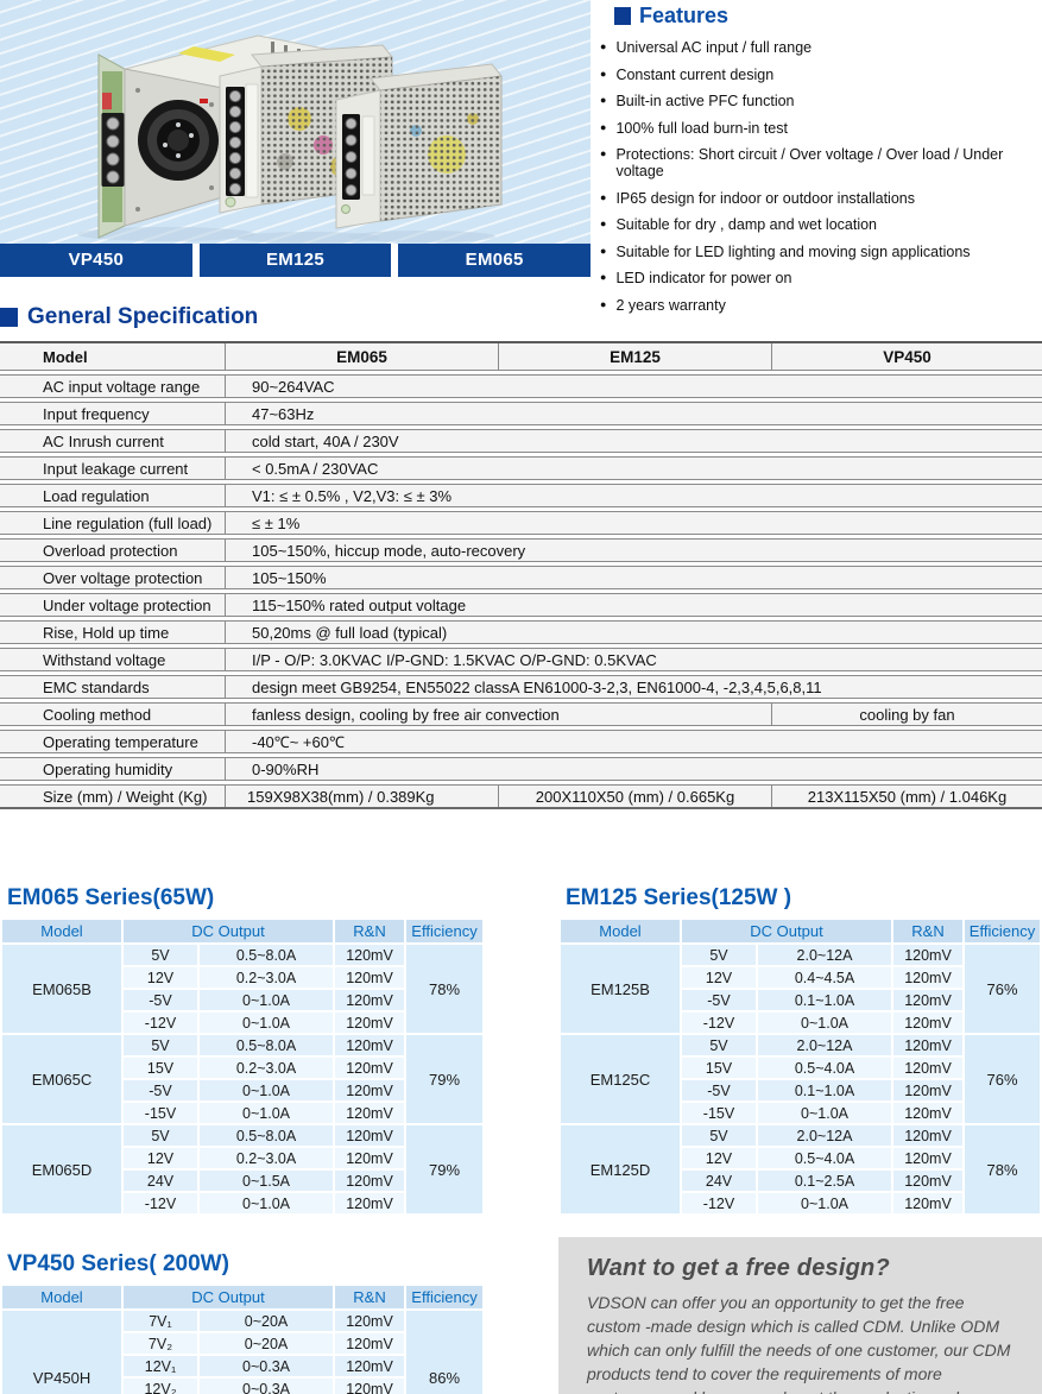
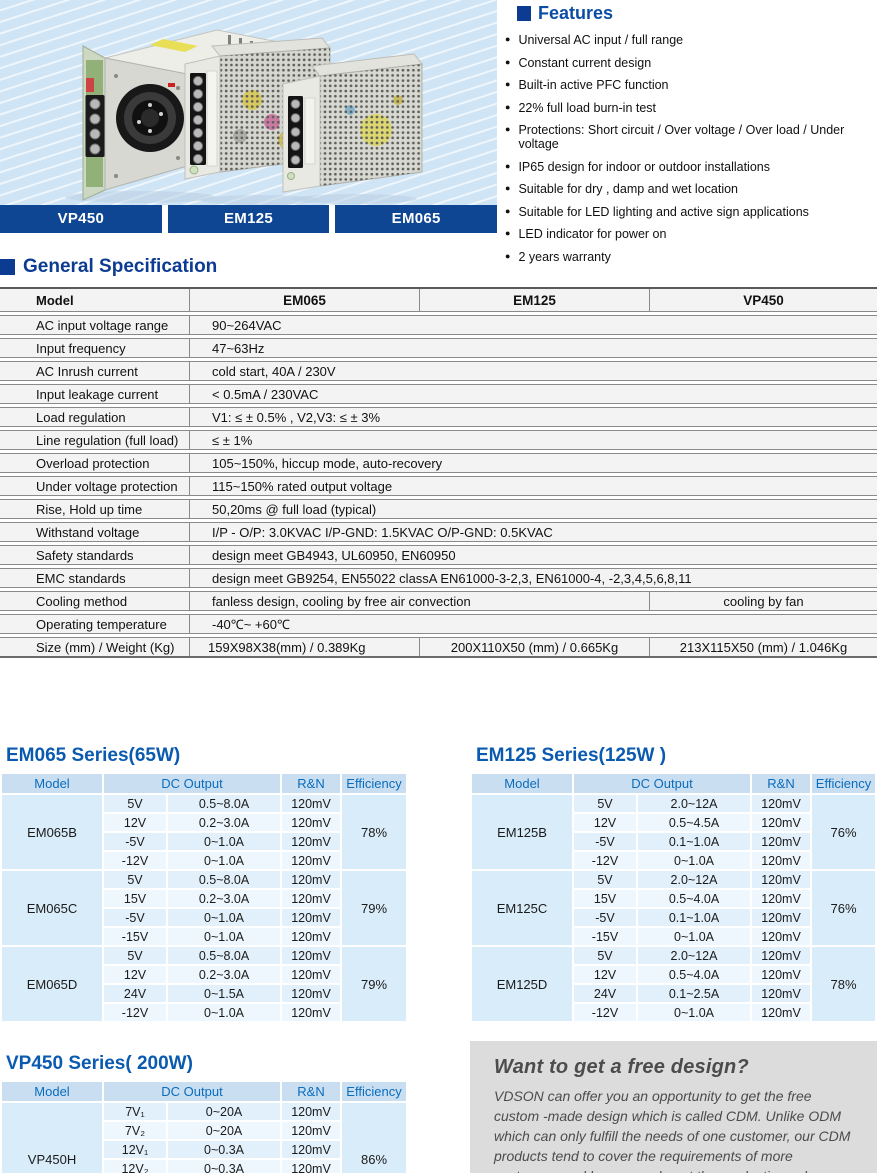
  VP450
  EM125
  EM065
  Features
  ●
  Universal AC input / full range
  ●
  Constant current design
  ●
  Built-in active PFC function
  ●
- 100% full load burn-in test
+ 22% full load burn-in test
  ●
  Protections: Short circuit / Over voltage / Over load / Under voltage
  ●
  IP65 design for indoor or outdoor installations
  ●
  Suitable for dry , damp and wet location
  ●
- Suitable for LED lighting and moving sign applications
+ Suitable for LED lighting and active sign applications
  ●
  LED indicator for power on
  ●
  2 years warranty
  General Specification
  Model
  EM065
  EM125
  VP450
  AC input voltage range
  90~264VAC
  Input frequency
  47~63Hz
  AC Inrush current
  cold start, 40A / 230V
  Input leakage current
  < 0.5mA / 230VAC
  Load regulation
  V1: ≤ ± 0.5% , V2,V3: ≤ ± 3%
  Line regulation (full load)
  ≤ ± 1%
  Overload protection
  105~150%, hiccup mode, auto-recovery
- Over voltage protection
- 105~150%
  Under voltage protection
  115~150% rated output voltage
  Rise, Hold up time
  50,20ms @ full load (typical)
  Withstand voltage
  I/P - O/P: 3.0KVAC I/P-GND: 1.5KVAC O/P-GND: 0.5KVAC
+ Safety standards
+ design meet GB4943, UL60950, EN60950
  EMC standards
  design meet GB9254, EN55022 classA EN61000-3-2,3, EN61000-4, -2,3,4,5,6,8,11
  Cooling method
  fanless design, cooling by free air convection
  cooling by fan
  Operating temperature
  -40℃~ +60℃
- Operating humidity
- 0-90%RH
  Size (mm) / Weight (Kg)
  159X98X38(mm) / 0.389Kg
  200X110X50 (mm) / 0.665Kg
  213X115X50 (mm) / 1.046Kg
  EM065 Series(65W)
  Model	DC Output	R&N	Efficiency
  EM065B	5V	0.5~8.0A	120mV	78%
  12V	0.2~3.0A	120mV
  -5V	0~1.0A	120mV
  -12V	0~1.0A	120mV
  EM065C	5V	0.5~8.0A	120mV	79%
  15V	0.2~3.0A	120mV
  -5V	0~1.0A	120mV
  -15V	0~1.0A	120mV
  EM065D	5V	0.5~8.0A	120mV	79%
  12V	0.2~3.0A	120mV
  24V	0~1.5A	120mV
  -12V	0~1.0A	120mV
  VP450 Series( 200W)
  Model	DC Output	R&N	Efficiency
  VP450H	7V₁	0~20A	120mV	86%
  7V₂	0~20A	120mV
  12V₁	0~0.3A	120mV
  12V₂	0~0.3A	120mV
  EM125 Series(125W )
  Model	DC Output	R&N	Efficiency
  EM125B	5V	2.0~12A	120mV	76%
- 12V	0.4~4.5A	120mV
+ 12V	0.5~4.5A	120mV
  -5V	0.1~1.0A	120mV
  -12V	0~1.0A	120mV
  EM125C	5V	2.0~12A	120mV	76%
  15V	0.5~4.0A	120mV
  -5V	0.1~1.0A	120mV
  -15V	0~1.0A	120mV
  EM125D	5V	2.0~12A	120mV	78%
  12V	0.5~4.0A	120mV
  24V	0.1~2.5A	120mV
  -12V	0~1.0A	120mV
  Want to get a free design?
